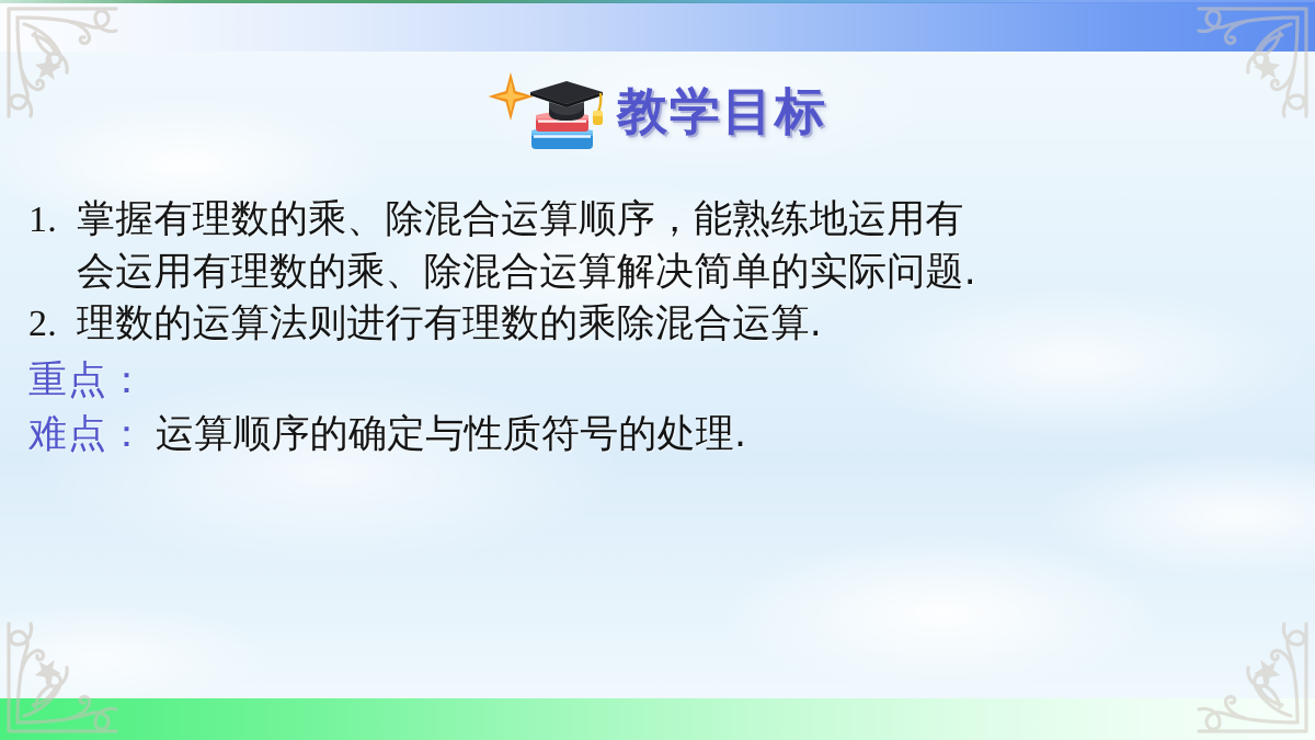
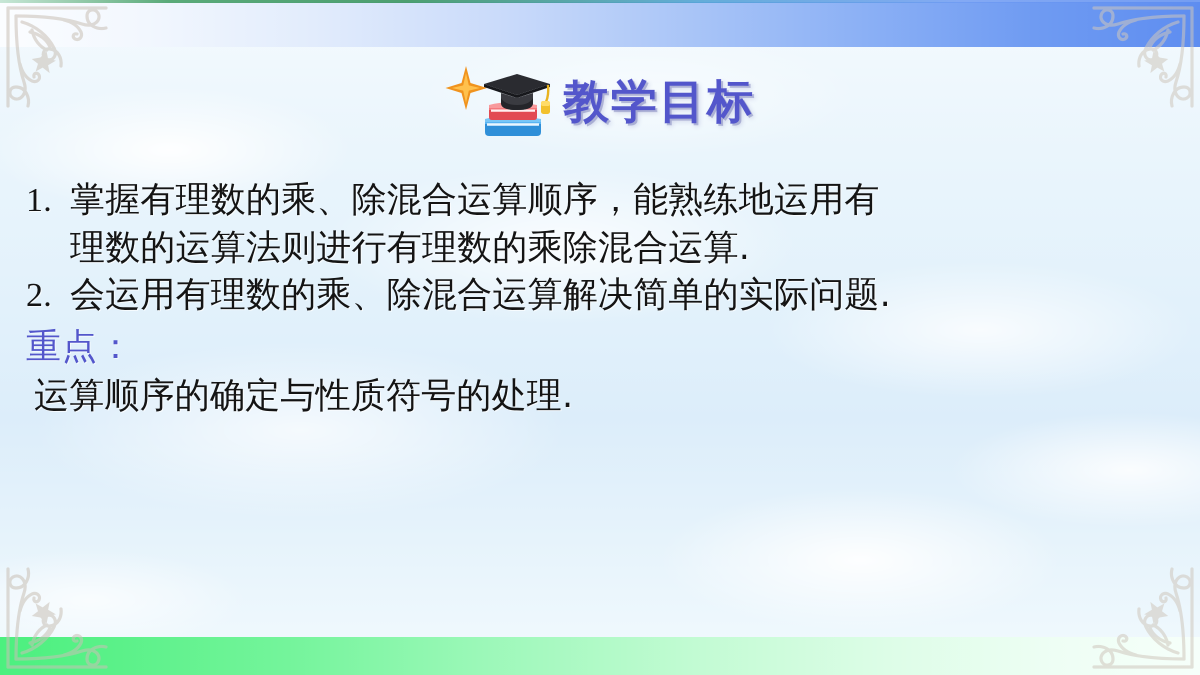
  教学目标
  1.
  掌握有理数的乘、除混合运算顺序，能熟练地运用有
- 会运用有理数的乘、除混合运算解决简单的实际问题.
+ 理数的运算法则进行有理数的乘除混合运算.
  2.
- 理数的运算法则进行有理数的乘除混合运算.
+ 会运用有理数的乘、除混合运算解决简单的实际问题.
  重点：
- 难点：
  运算顺序的确定与性质符号的处理.
